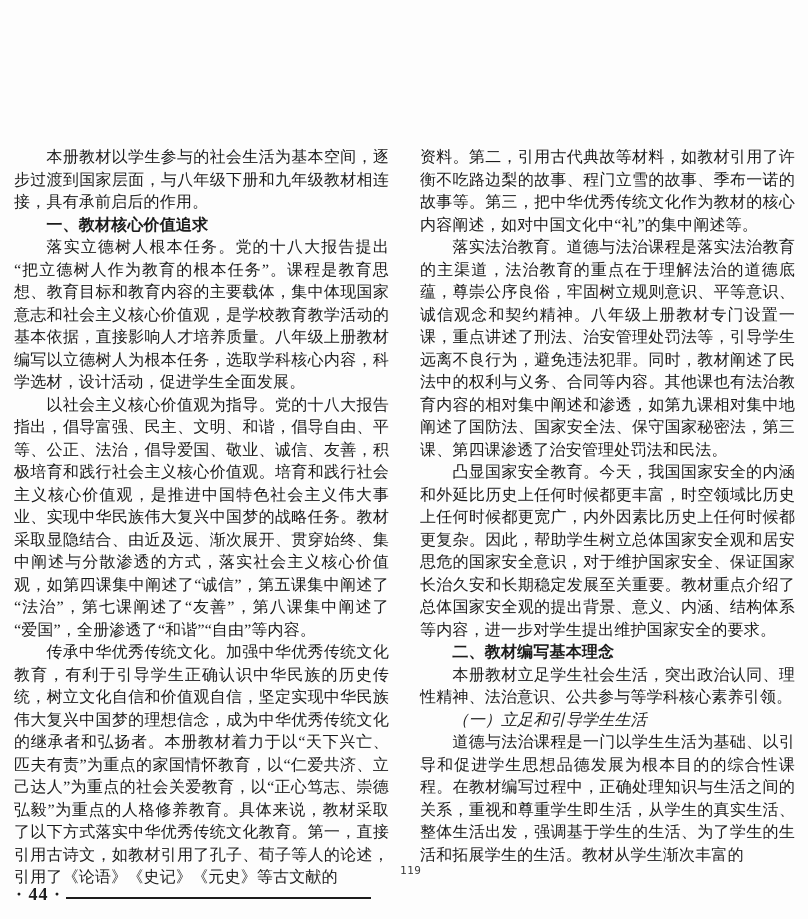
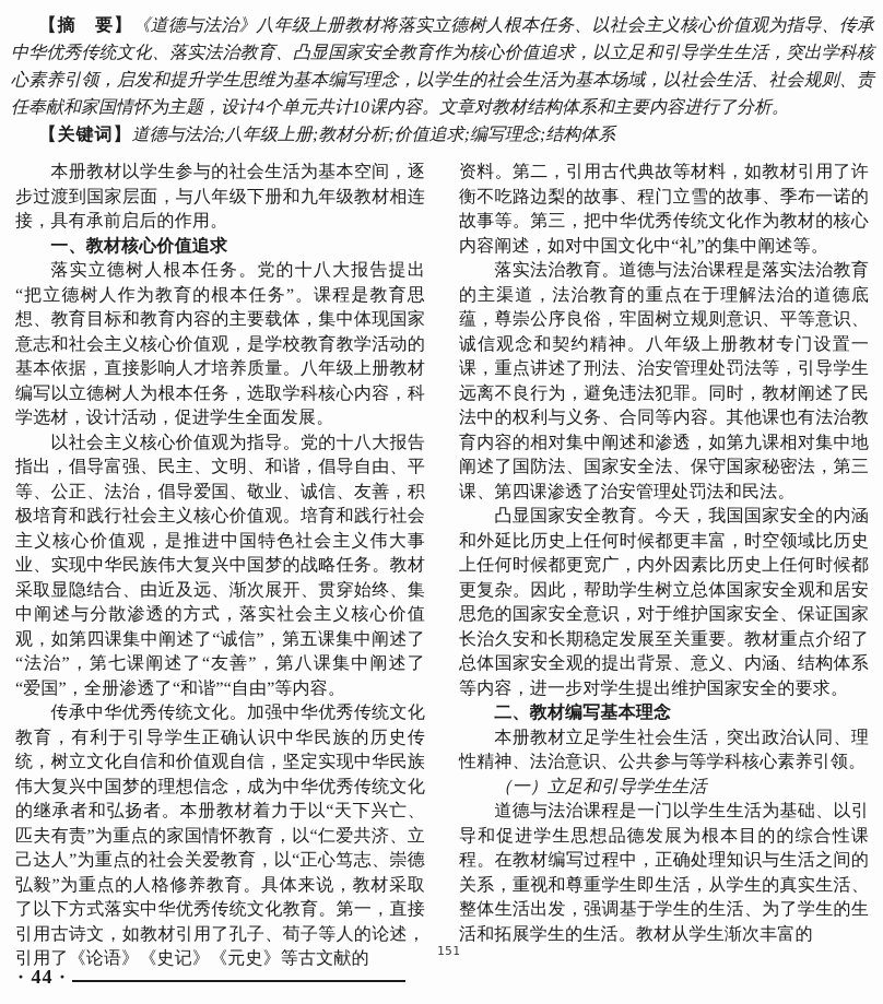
+ 【摘 要】《道德与法治》八年级上册教材将落实立德树人根本任务、以社会主义核心价值观为指导、传承中华优秀传统文化、落实法治教育、凸显国家安全教育作为核心价值追求，以立足和引导学生生活，突出学科核心素养引领，启发和提升学生思维为基本编写理念，以学生的社会生活为基本场域，以社会生活、社会规则、责任奉献和家国情怀为主题，设计4个单元共计10课内容。文章对教材结构体系和主要内容进行了分析。
+ 【关键词】道德与法治;八年级上册;教材分析;价值追求;编写理念;结构体系
  本册教材以学生参与的社会生活为基本空间，逐步过渡到国家层面，与八年级下册和九年级教材相连接，具有承前启后的作用。
  一、教材核心价值追求
  落实立德树人根本任务。党的十八大报告提出“把立德树人作为教育的根本任务”。课程是教育思想、教育目标和教育内容的主要载体，集中体现国家意志和社会主义核心价值观，是学校教育教学活动的基本依据，直接影响人才培养质量。八年级上册教材编写以立德树人为根本任务，选取学科核心内容，科学选材，设计活动，促进学生全面发展。
  以社会主义核心价值观为指导。党的十八大报告指出，倡导富强、民主、文明、和谐，倡导自由、平等、公正、法治，倡导爱国、敬业、诚信、友善，积极培育和践行社会主义核心价值观。培育和践行社会主义核心价值观，是推进中国特色社会主义伟大事业、实现中华民族伟大复兴中国梦的战略任务。教材采取显隐结合、由近及远、渐次展开、贯穿始终、集中阐述与分散渗透的方式，落实社会主义核心价值观，如第四课集中阐述了“诚信”，第五课集中阐述了“法治”，第七课阐述了“友善”，第八课集中阐述了“爱国”，全册渗透了“和谐”“自由”等内容。
  传承中华优秀传统文化。加强中华优秀传统文化教育，有利于引导学生正确认识中华民族的历史传统，树立文化自信和价值观自信，坚定实现中华民族伟大复兴中国梦的理想信念，成为中华优秀传统文化的继承者和弘扬者。本册教材着力于以“天下兴亡、匹夫有责”为重点的家国情怀教育，以“仁爱共济、立己达人”为重点的社会关爱教育，以“正心笃志、崇德弘毅”为重点的人格修养教育。具体来说，教材采取了以下方式落实中华优秀传统文化教育。第一，直接引用古诗文，如教材引用了孔子、荀子等人的论述，引用了《论语》《史记》《元史》等古文献的
  资料。第二，引用古代典故等材料，如教材引用了许衡不吃路边梨的故事、程门立雪的故事、季布一诺的故事等。第三，把中华优秀传统文化作为教材的核心内容阐述，如对中国文化中“礼”的集中阐述等。
  落实法治教育。道德与法治课程是落实法治教育的主渠道，法治教育的重点在于理解法治的道德底蕴，尊崇公序良俗，牢固树立规则意识、平等意识、诚信观念和契约精神。八年级上册教材专门设置一课，重点讲述了刑法、治安管理处罚法等，引导学生远离不良行为，避免违法犯罪。同时，教材阐述了民法中的权利与义务、合同等内容。其他课也有法治教育内容的相对集中阐述和渗透，如第九课相对集中地阐述了国防法、国家安全法、保守国家秘密法，第三课、第四课渗透了治安管理处罚法和民法。
  凸显国家安全教育。今天，我国国家安全的内涵和外延比历史上任何时候都更丰富，时空领域比历史上任何时候都更宽广，内外因素比历史上任何时候都更复杂。因此，帮助学生树立总体国家安全观和居安思危的国家安全意识，对于维护国家安全、保证国家长治久安和长期稳定发展至关重要。教材重点介绍了总体国家安全观的提出背景、意义、内涵、结构体系等内容，进一步对学生提出维护国家安全的要求。
  二、教材编写基本理念
  本册教材立足学生社会生活，突出政治认同、理性精神、法治意识、公共参与等学科核心素养引领。
  （一）立足和引导学生生活
  道德与法治课程是一门以学生生活为基础、以引导和促进学生思想品德发展为根本目的的综合性课程。在教材编写过程中，正确处理知识与生活之间的关系，重视和尊重学生即生活，从学生的真实生活、整体生活出发，强调基于学生的生活、为了学生的生活和拓展学生的生活。教材从学生渐次丰富的
  · 44 ·
- 119
+ 151
